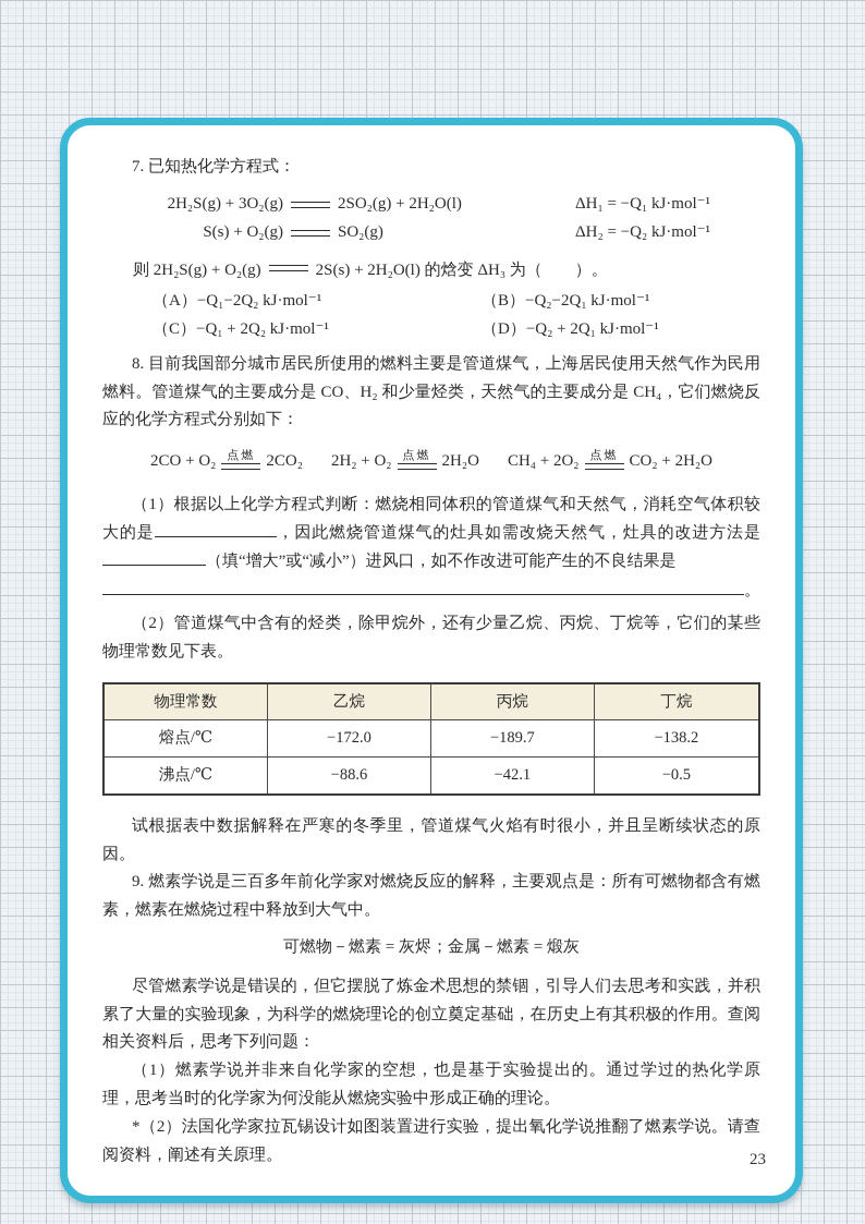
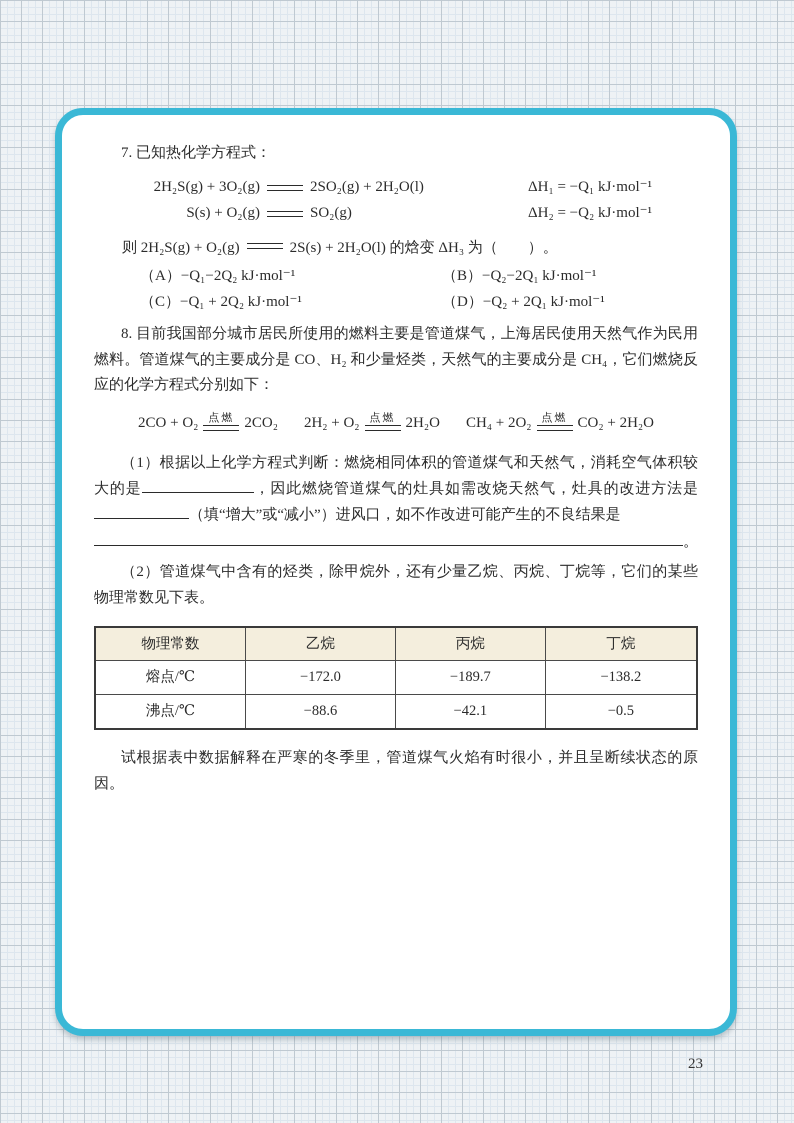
  7. 已知热化学方程式：
  2H₂S(g) + 3O₂(g)
  2SO₂(g) + 2H₂O(l)
  ΔH₁ = −Q₁ kJ·mol⁻¹
  S(s) + O₂(g)
  SO₂(g)
  ΔH₂ = −Q₂ kJ·mol⁻¹
  则 2H₂S(g) + O₂(g) 2S(s) + 2H₂O(l) 的焓变 ΔH₃ 为（ ）。
  （A）−Q₁−2Q₂ kJ·mol⁻¹
  （B）−Q₂−2Q₁ kJ·mol⁻¹
  （C）−Q₁ + 2Q₂ kJ·mol⁻¹
  （D）−Q₂ + 2Q₁ kJ·mol⁻¹
  8. 目前我国部分城市居民所使用的燃料主要是管道煤气，上海居民使用天然气作为民用燃料。管道煤气的主要成分是 CO、H₂ 和少量烃类，天然气的主要成分是 CH₄，它们燃烧反应的化学方程式分别如下：
  2CO + O₂
  点燃
  2CO₂
  2H₂ + O₂
  点燃
  2H₂O
  CH₄ + 2O₂
  点燃
  CO₂ + 2H₂O
  （1）根据以上化学方程式判断：燃烧相同体积的管道煤气和天然气，消耗空气体积较大的是 ，因此燃烧管道煤气的灶具如需改烧天然气，灶具的改进方法是（填“增大”或“减小”）进风口，如不作改进可能产生的不良结果是
  。
  （2）管道煤气中含有的烃类，除甲烷外，还有少量乙烷、丙烷、丁烷等，它们的某些物理常数见下表。
  物理常数	乙烷	丙烷	丁烷
  熔点/℃	−172.0	−189.7	−138.2
  沸点/℃	−88.6	−42.1	−0.5
  试根据表中数据解释在严寒的冬季里，管道煤气火焰有时很小，并且呈断续状态的原因。
- 9. 燃素学说是三百多年前化学家对燃烧反应的解释，主要观点是：所有可燃物都含有燃素，燃素在燃烧过程中释放到大气中。
- 可燃物－燃素 = 灰烬；金属－燃素 = 煅灰
- 尽管燃素学说是错误的，但它摆脱了炼金术思想的禁锢，引导人们去思考和实践，并积累了大量的实验现象，为科学的燃烧理论的创立奠定基础，在历史上有其积极的作用。查阅相关资料后，思考下列问题：
- （1）燃素学说并非来自化学家的空想，也是基于实验提出的。通过学过的热化学原理，思考当时的化学家为何没能从燃烧实验中形成正确的理论。
- *（2）法国化学家拉瓦锡设计如图装置进行实验，提出氧化学说推翻了燃素学说。请查阅资料，阐述有关原理。
  23
